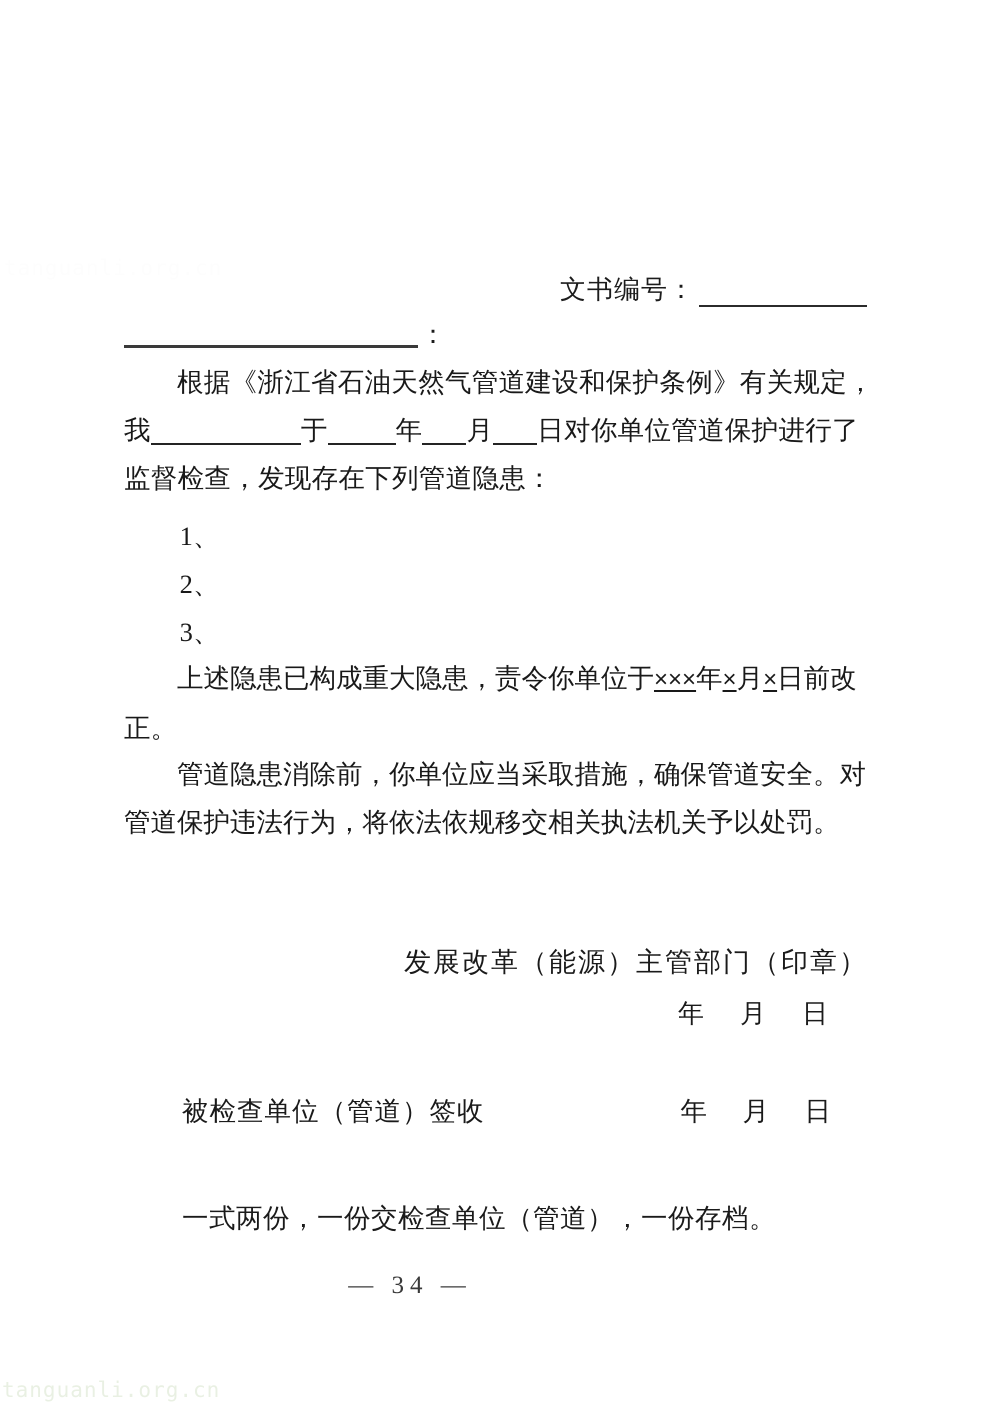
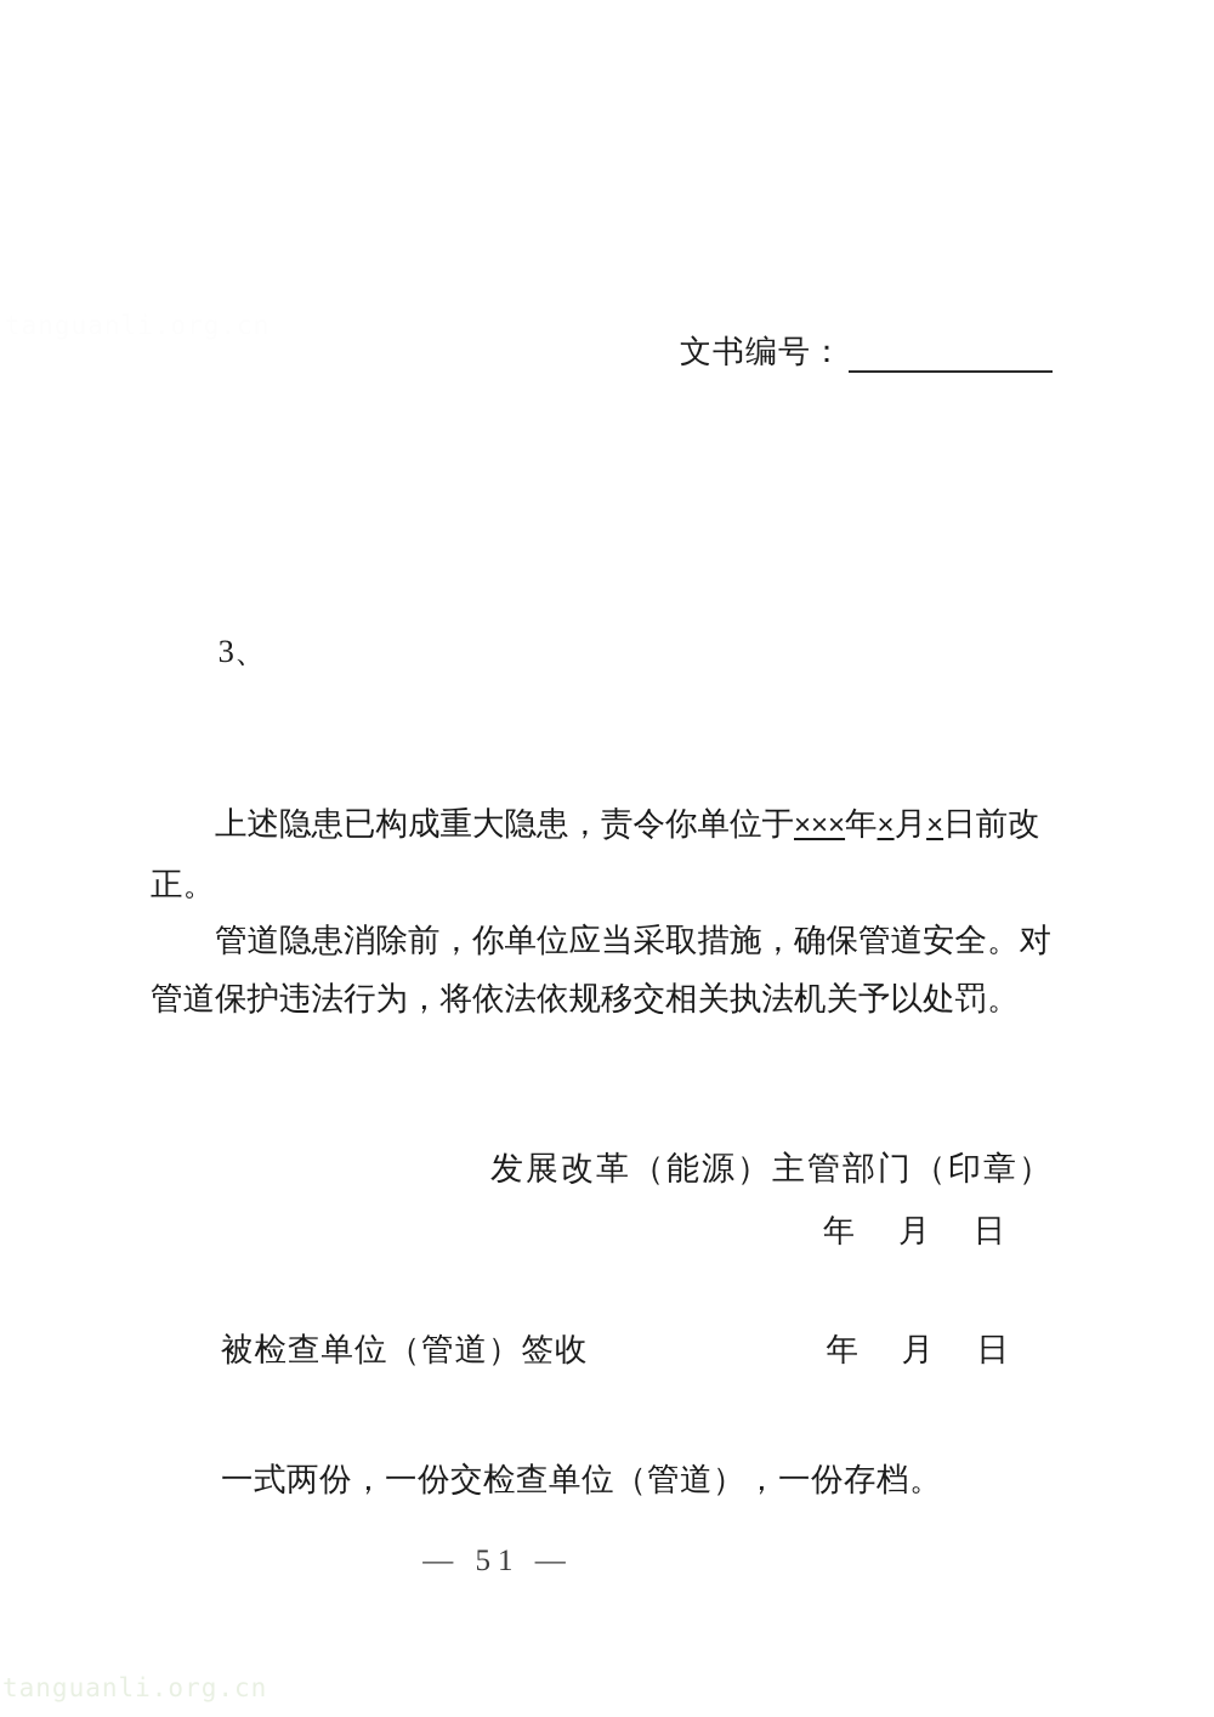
  文书编号：
- ：
- 根据《浙江省石油天然气管道建设和保护条例》有关规定，我 于 年 月 日对你单位管道保护进行了监督检查，发现存在下列管道隐患：
- 1、
- 2、
  3、
  上述隐患已构成重大隐患，责令你单位于×××年×月×日前改正。
  管道隐患消除前，你单位应当采取措施，确保管道安全。对管道保护违法行为，将依法依规移交相关执法机关予以处罚。
  发展改革（能源）主管部门（印章）
  年 月 日
  被检查单位（管道）签收
  年 月 日
  一式两份，一份交检查单位（管道），一份存档。
- — 34 —
+ — 51 —
  tanguanli.org.cn
